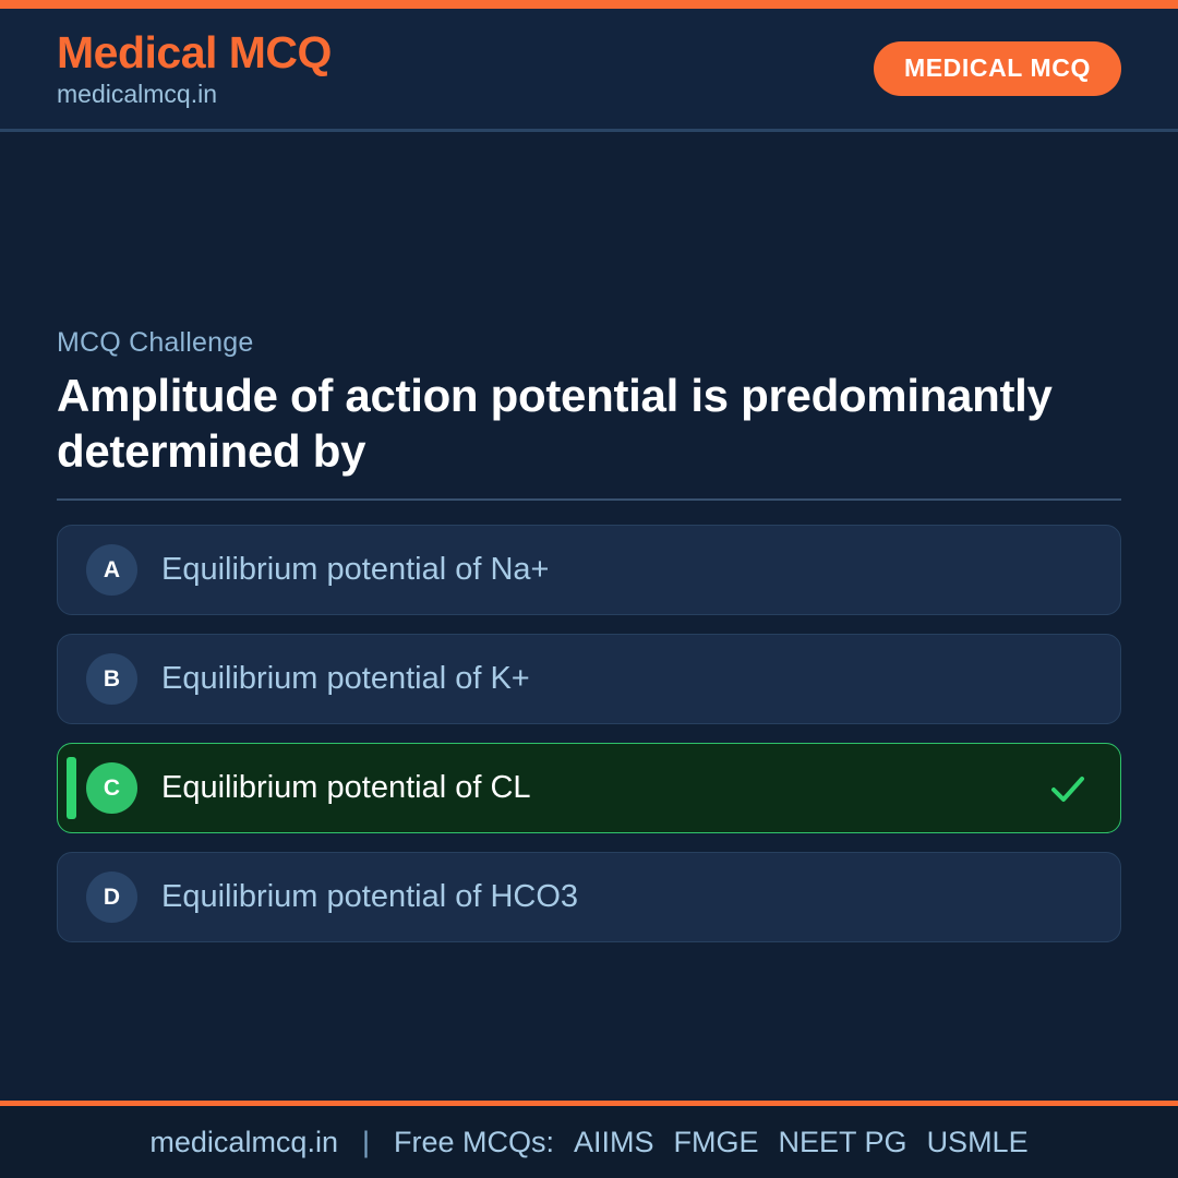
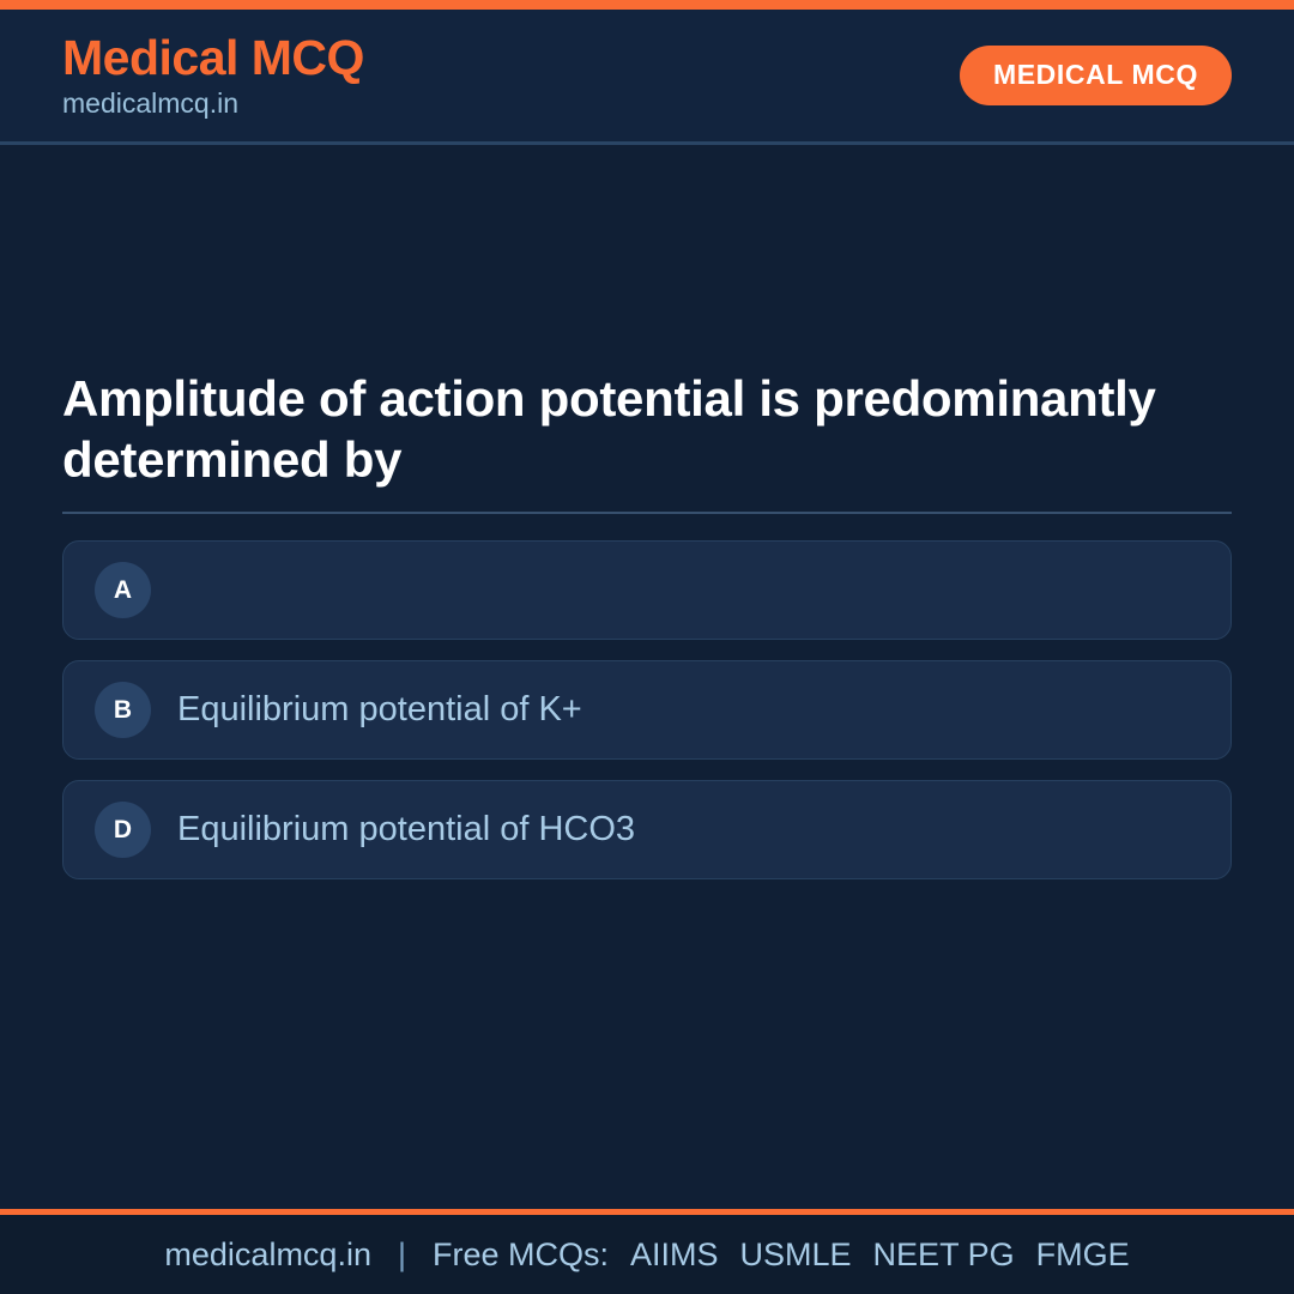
  Medical MCQ
  medicalmcq.in
  MEDICAL MCQ
- MCQ Challenge
  Amplitude of action potential is predominantly determined by
  A
- Equilibrium potential of Na+
  B
  Equilibrium potential of K+
- C
- Equilibrium potential of CL
  D
  Equilibrium potential of HCO3
  medicalmcq.in
  |
  Free MCQs:
  AIIMS
- FMGE
+ USMLE
  NEET PG
- USMLE
+ FMGE
